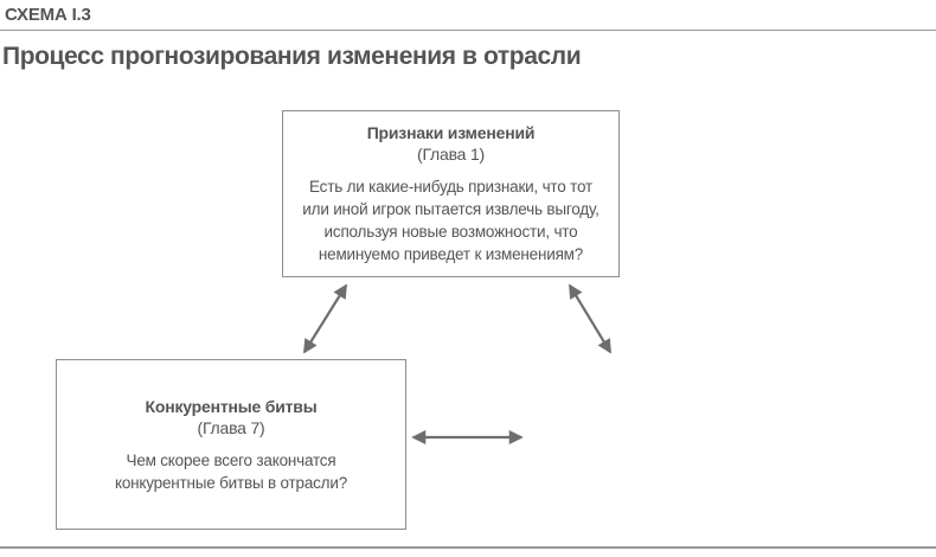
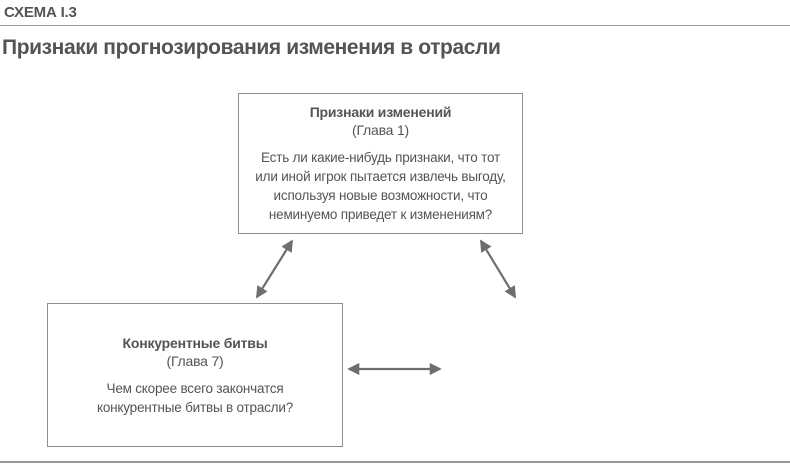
  СХЕМА I.3
- Процесс прогнозирования изменения в отрасли
+ Признаки прогнозирования изменения в отрасли
  Признаки изменений
  (Глава 1)
  Есть ли какие-нибудь признаки, что тот
  или иной игрок пытается извлечь выгоду,
  используя новые возможности, что
  неминуемо приведет к изменениям?
  Конкурентные битвы
  (Глава 7)
  Чем скорее всего закончатся
  конкурентные битвы в отрасли?
